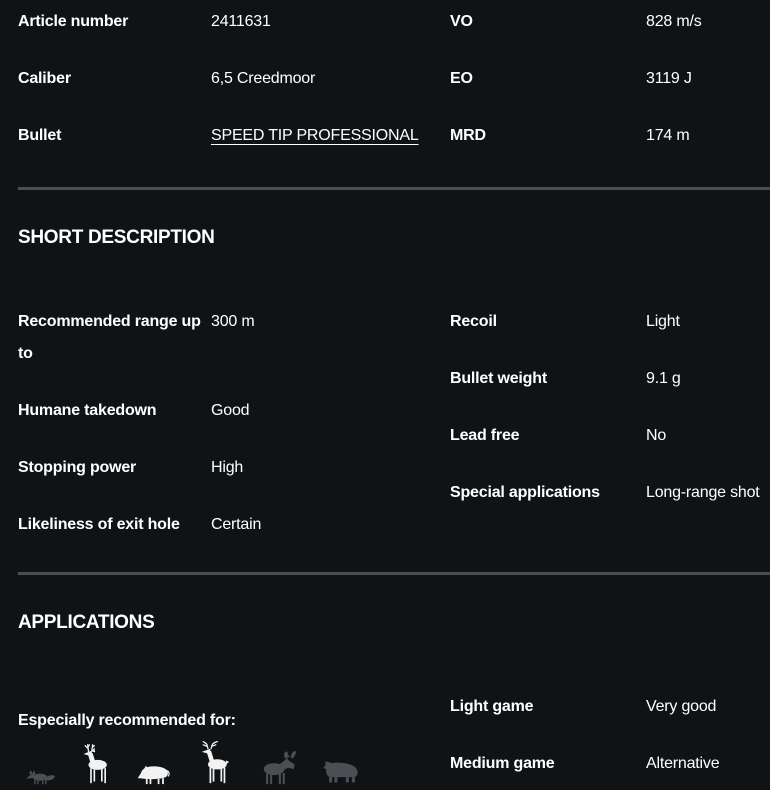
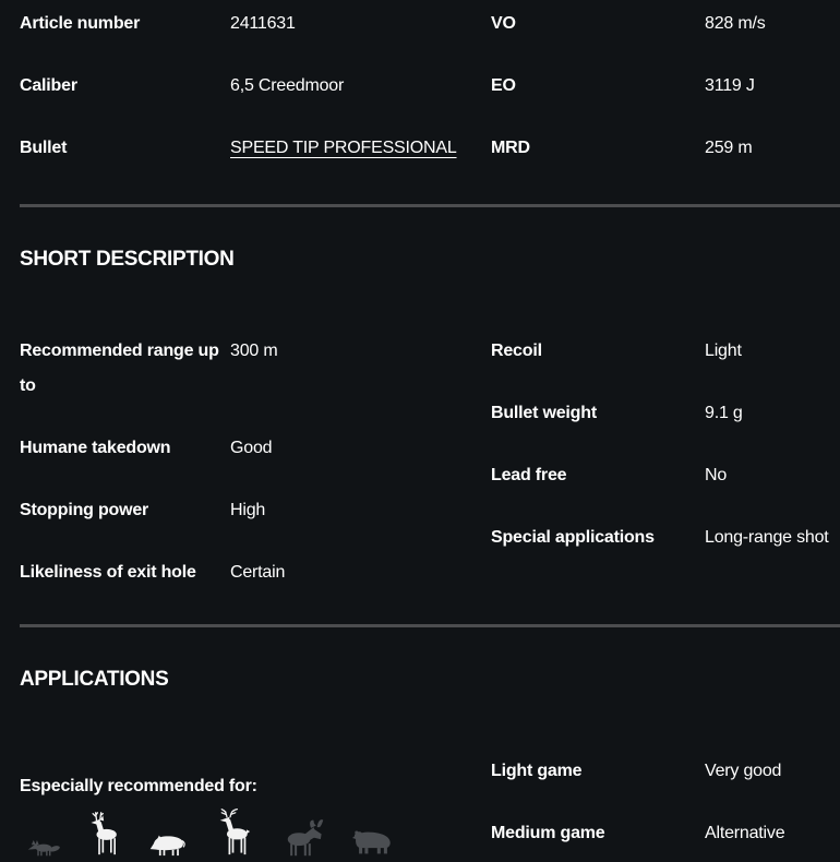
  Article number
  2411631
  Caliber
  6,5 Creedmoor
  Bullet
  SPEED TIP PROFESSIONAL
  VO
  828 m/s
  EO
  3119 J
  MRD
- 174 m
+ 259 m
  SHORT DESCRIPTION
  Recommended range up to
  300 m
  Humane takedown
  Good
  Stopping power
  High
  Likeliness of exit hole
  Certain
  Recoil
  Light
  Bullet weight
  9.1 g
  Lead free
  No
  Special applications
  Long-range shot
  APPLICATIONS
  Especially recommended for:
  Light game
  Very good
  Medium game
  Alternative
